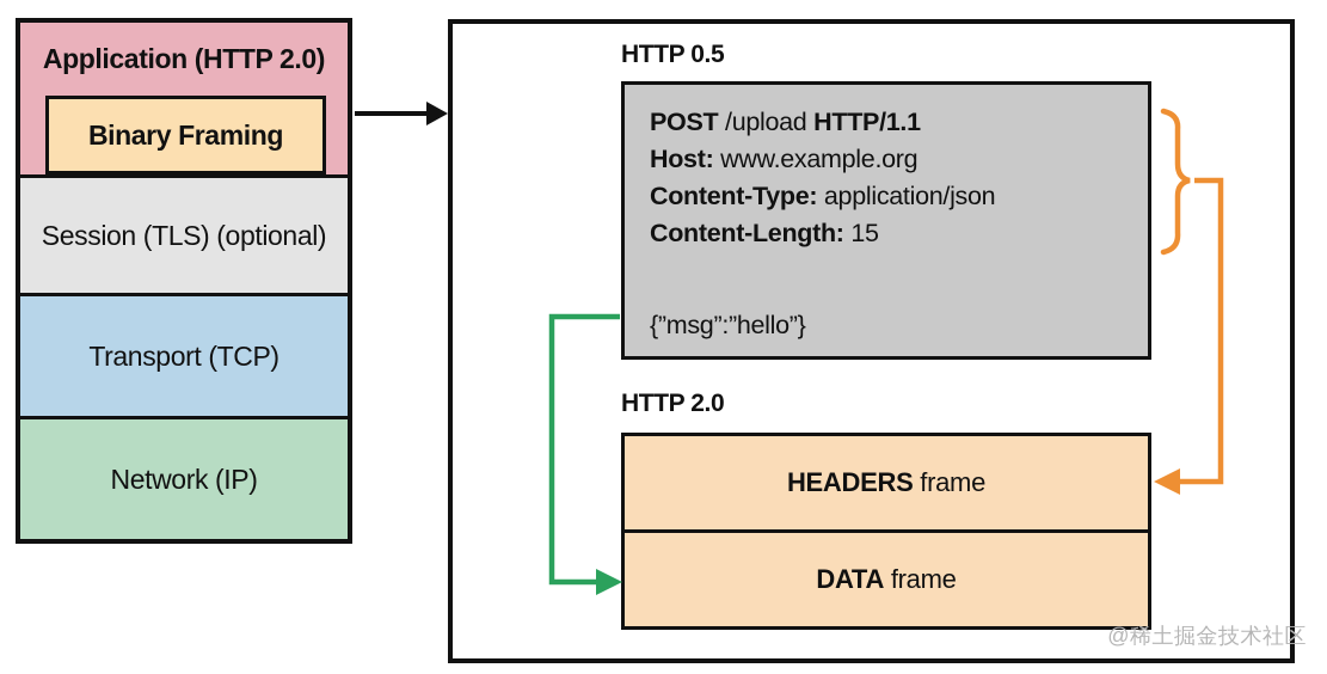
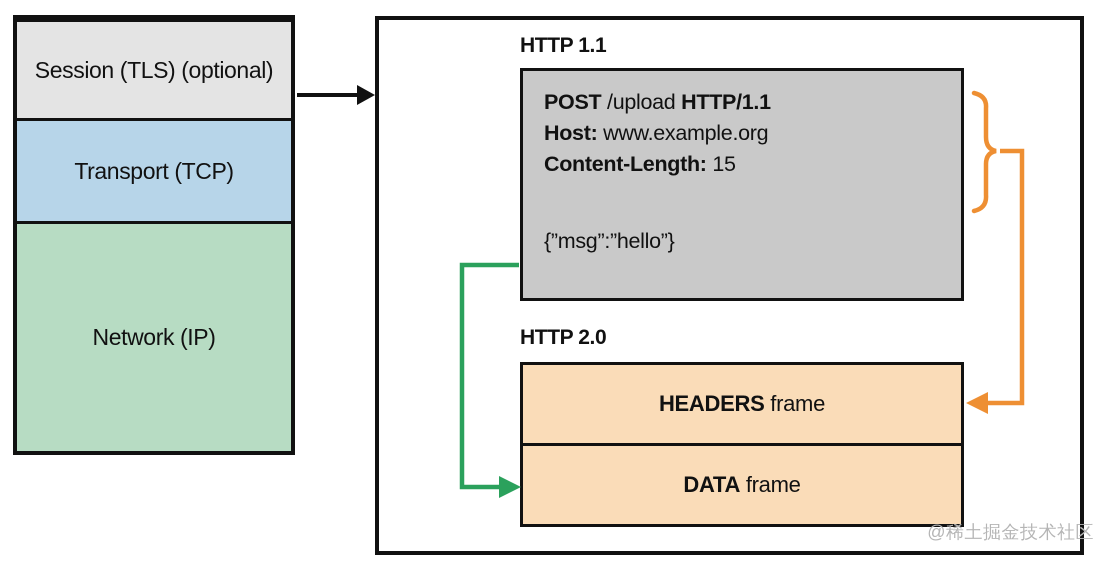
- Application (HTTP 2.0)
- Binary Framing
  Session (TLS) (optional)
  Transport (TCP)
  Network (IP)
- HTTP 0.5
+ HTTP 1.1
  POST /upload HTTP/1.1
  Host: www.example.org
- Content-Type: application/json
  Content-Length: 15
  {”msg”:”hello”}
  HTTP 2.0
  HEADERS
  frame
  DATA
  frame
  @稀土掘金技术社区
